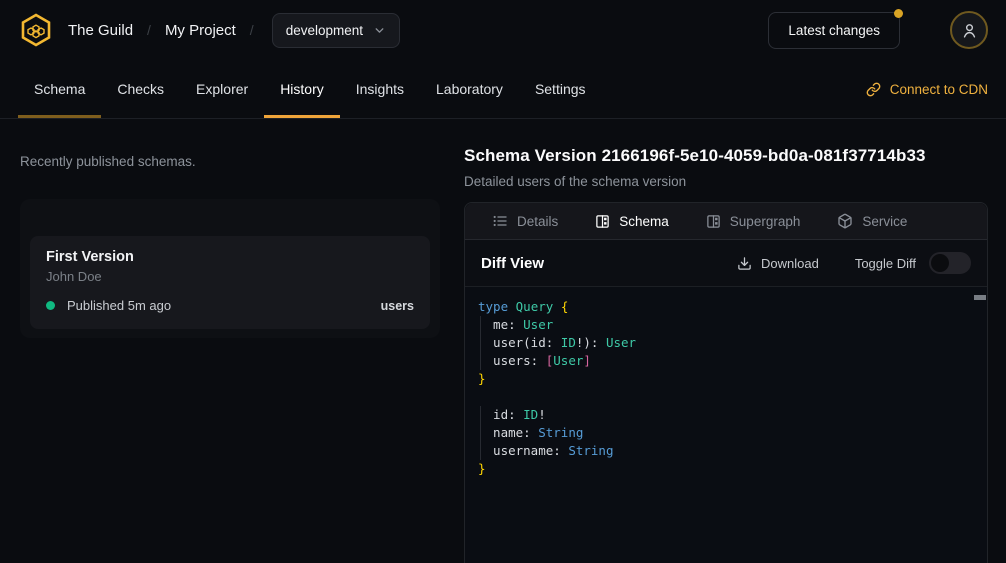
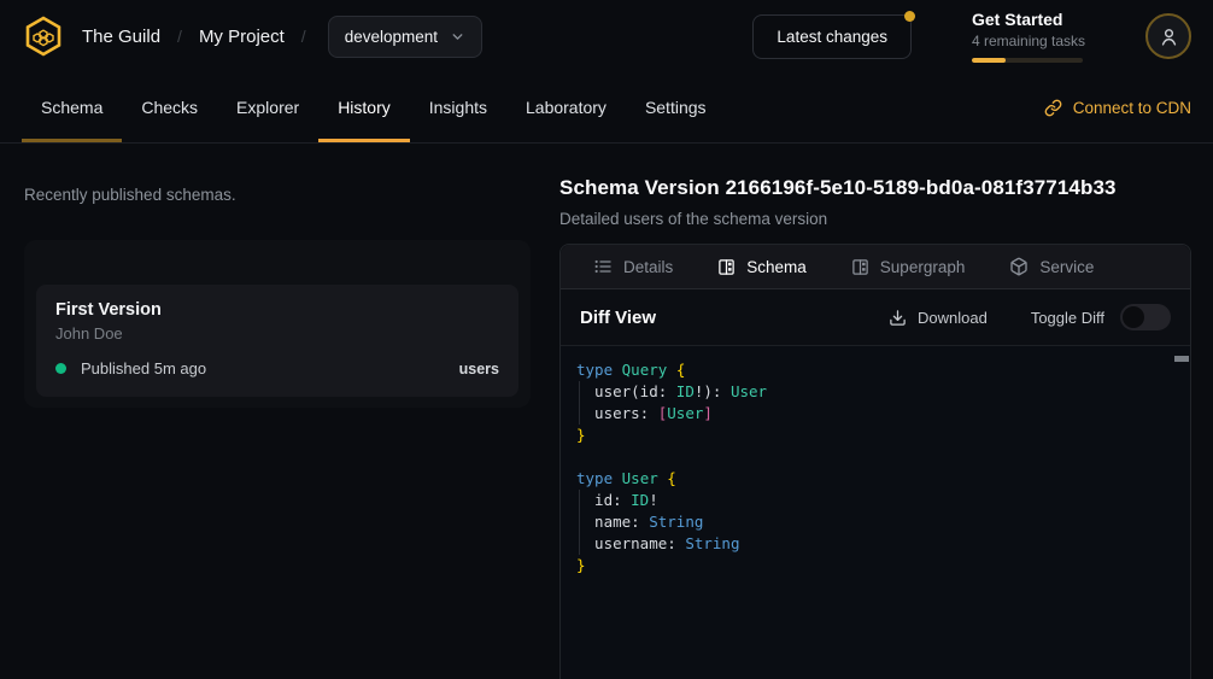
  The Guild
  /
  My Project
  /
  development
  Latest changes
+ Get Started
+ 4 remaining tasks
  Schema
  Checks
  Explorer
  History
  Insights
  Laboratory
  Settings
  Connect to CDN
  Recently published schemas.
  First Version
  John Doe
  Published 5m ago
  users
- Schema Version 2166196f-5e10-4059-bd0a-081f37714b33
+ Schema Version 2166196f-5e10-5189-bd0a-081f37714b33
  Detailed users of the schema version
  Details
  Schema
  Supergraph
  Service
  Diff View
  Download
  Toggle Diff
  type Query {
- me: User
  user(id: ID!): User
  users: [User]
  }
+ type User {
  id: ID!
  name: String
  username: String
  }
